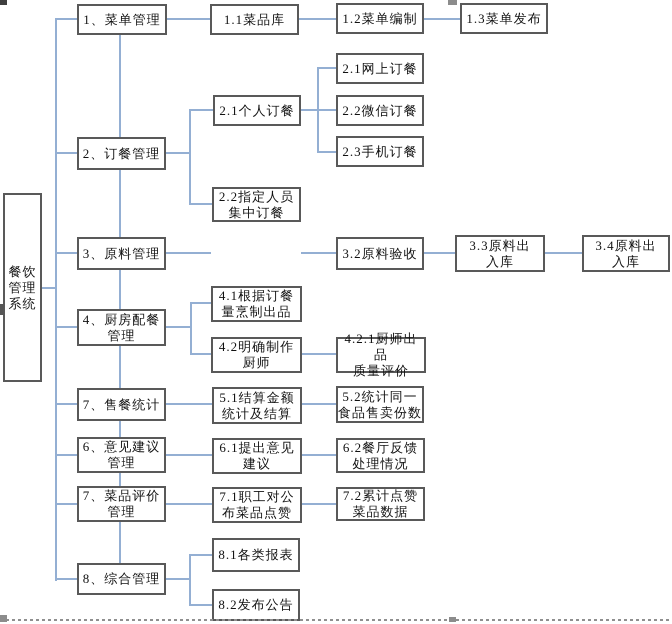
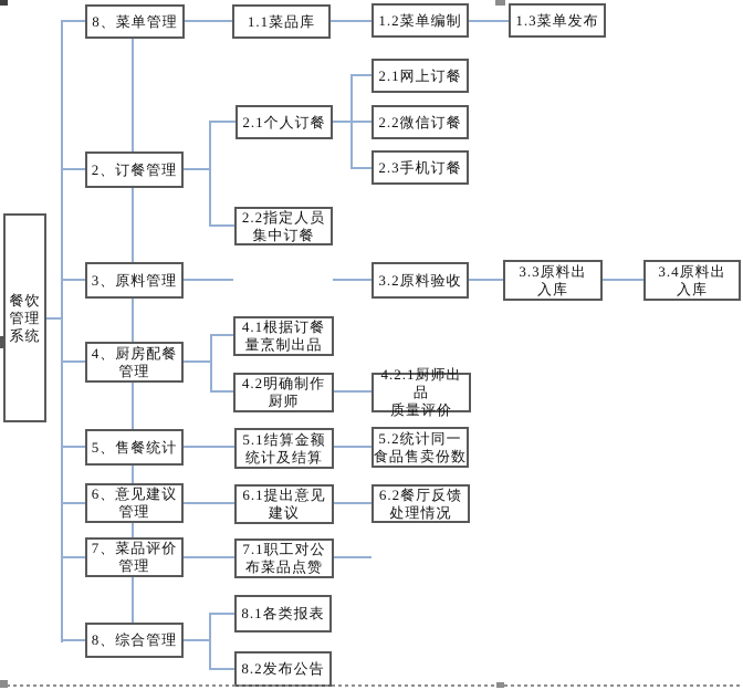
  餐饮
  管理
  系统
- 1、菜单管理
+ 8、菜单管理
  1.1菜品库
  1.2菜单编制
  1.3菜单发布
  2.1网上订餐
  2.1个人订餐
  2.2微信订餐
  2.3手机订餐
  2、订餐管理
  2.2指定人员
  集中订餐
  3、原料管理
  3.2原料验收
  3.3原料出
  入库
  3.4原料出
  入库
  4.1根据订餐
  量烹制出品
  4、厨房配餐
  管理
  4.2明确制作
  厨师
  4.2.1厨师出品
  质量评价
- 7、售餐统计
+ 5、售餐统计
  5.1结算金额
  统计及结算
  5.2统计同一
  食品售卖份数
  6、意见建议
  管理
  6.1提出意见
  建议
  6.2餐厅反馈
  处理情况
  7、菜品评价
  管理
  7.1职工对公
  布菜品点赞
- 7.2累计点赞
- 菜品数据
  8.1各类报表
  8、综合管理
  8.2发布公告
